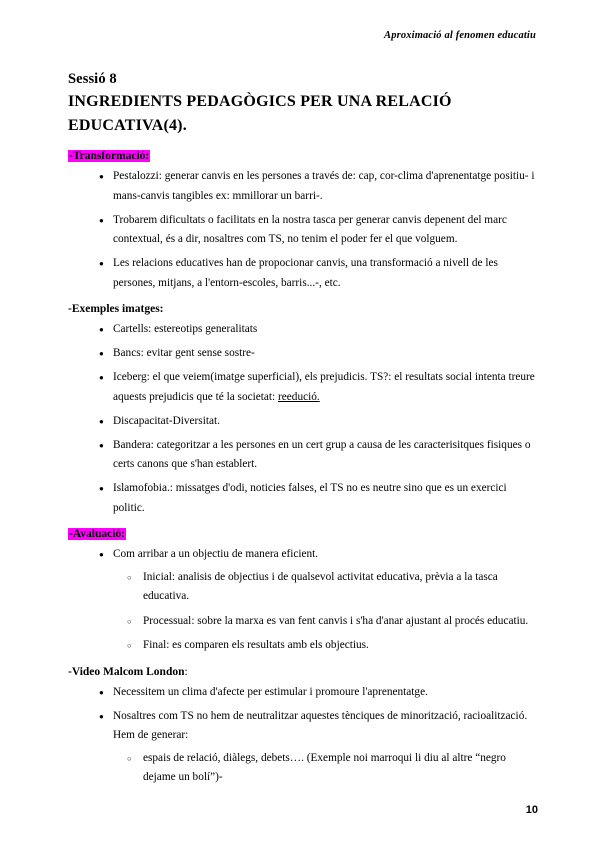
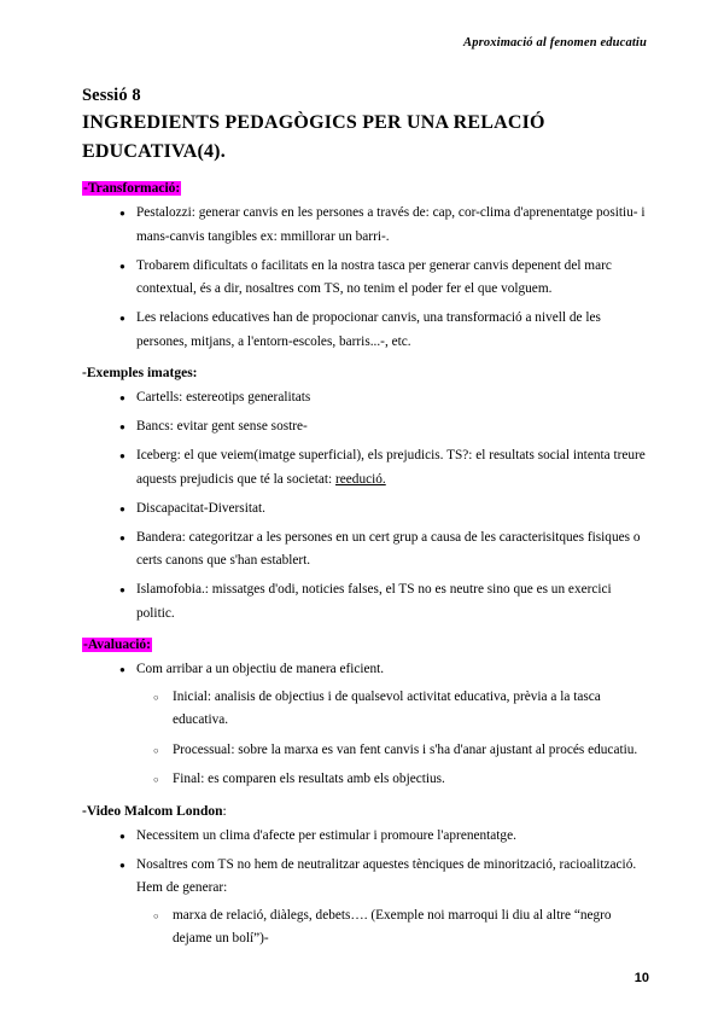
  Aproximació al fenomen educatiu
  Sessió 8
  INGREDIENTS PEDAGÒGICS PER UNA RELACIÓ EDUCATIVA(4).
  -Transformació:
  Pestalozzi: generar canvis en les persones a través de: cap, cor-clima d'aprenentatge positiu- i mans-canvis tangibles ex: mmillorar un barri-.
  Trobarem dificultats o facilitats en la nostra tasca per generar canvis depenent del marc contextual, és a dir, nosaltres com TS, no tenim el poder fer el que volguem.
  Les relacions educatives han de propocionar canvis, una transformació a nivell de les persones, mitjans, a l'entorn-escoles, barris...-, etc.
  -Exemples imatges:
  Cartells: estereotips generalitats
  Bancs: evitar gent sense sostre-
  Iceberg: el que veiem(imatge superficial), els prejudicis. TS?: el resultats social intenta treure aquests prejudicis que té la societat: reedució.
  Discapacitat-Diversitat.
  Bandera: categoritzar a les persones en un cert grup a causa de les caracterisitques fisiques o certs canons que s'han establert.
  Islamofobia.: missatges d'odi, noticies falses, el TS no es neutre sino que es un exercici politic.
  -Avaluació:
  Com arribar a un objectiu de manera eficient.
  Inicial: analisis de objectius i de qualsevol activitat educativa, prèvia a la tasca educativa.
  Processual: sobre la marxa es van fent canvis i s'ha d'anar ajustant al procés educatiu.
  Final: es comparen els resultats amb els objectius.
  -Video Malcom London:
  Necessitem un clima d'afecte per estimular i promoure l'aprenentatge.
  Nosaltres com TS no hem de neutralitzar aquestes tènciques de minorització, racioalització. Hem de generar:
- espais de relació, diàlegs, debets…. (Exemple noi marroqui li diu al altre “negro dejame un bolí”)-
+ marxa de relació, diàlegs, debets…. (Exemple noi marroqui li diu al altre “negro dejame un bolí”)-
  10
